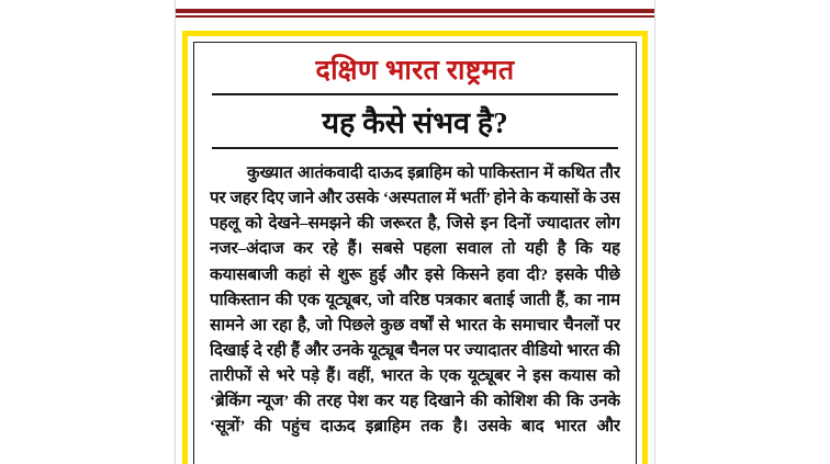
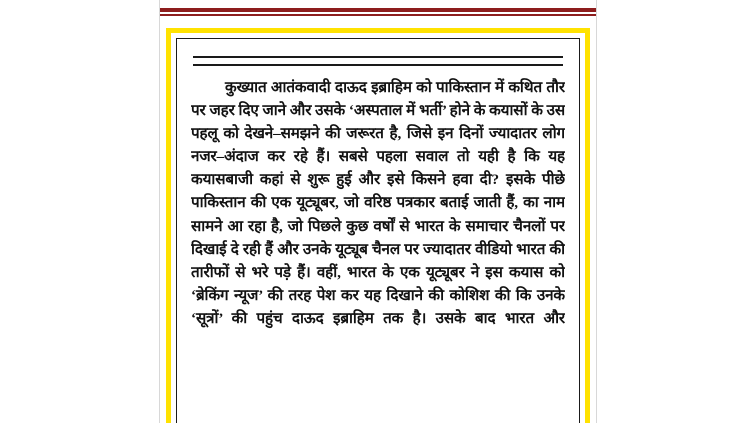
- दक्षिण भारत राष्ट्रमत
- यह कैसे संभव है?
  कुख्यात आतंकवादी दाऊद इब्राहिम को पाकिस्तान में कथित तौर पर जहर दिए जाने और उसके ‘अस्पताल में भर्ती’ होने के कयासों के उस पहलू को देखने–समझने की जरूरत है, जिसे इन दिनों ज्यादातर लोग नजर–अंदाज कर रहे हैं। सबसे पहला सवाल तो यही है कि यह कयासबाजी कहां से शुरू हुई और इसे किसने हवा दी? इसके पीछे पाकिस्तान की एक यूट्यूबर, जो वरिष्ठ पत्रकार बताई जाती हैं, का नाम सामने आ रहा है, जो पिछले कुछ वर्षों से भारत के समाचार चैनलों पर दिखाई दे रही हैं और उनके यूट्यूब चैनल पर ज्यादातर वीडियो भारत की तारीफों से भरे पड़े हैं। वहीं, भारत के एक यूट्यूबर ने इस कयास को ‘ब्रेकिंग न्यूज’ की तरह पेश कर यह दिखाने की कोशिश की कि उनके ‘सूत्रों’ की पहुंच दाऊद इब्राहिम तक है। उसके बाद भारत और
